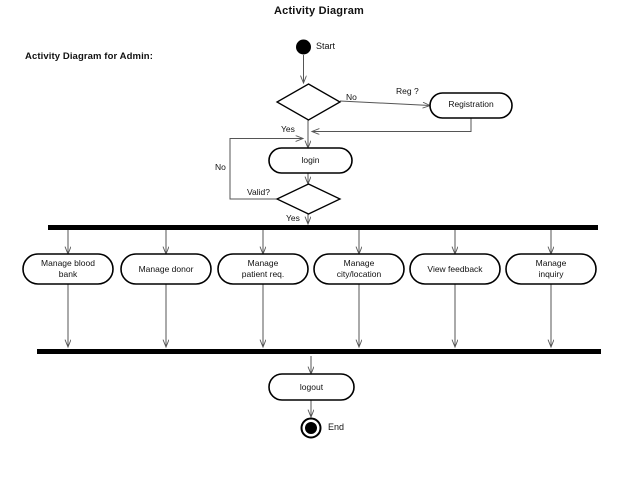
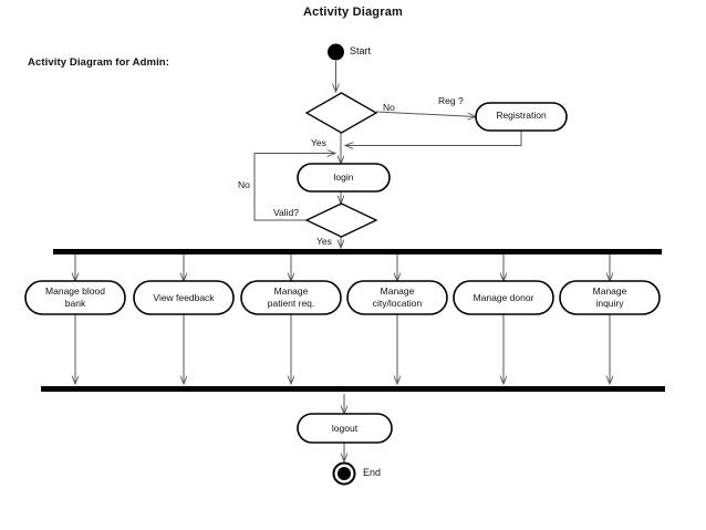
  Activity Diagram
  Activity Diagram for Admin:
  Start
  End
  No
  Reg ?
  Yes
  No
  Valid?
  Yes
  Registration
  login
  logout
  Manage blood
  bank
- Manage donor
+ View feedback
  Manage
  patient req.
  Manage
  city/location
- View feedback
+ Manage donor
  Manage
  inquiry
